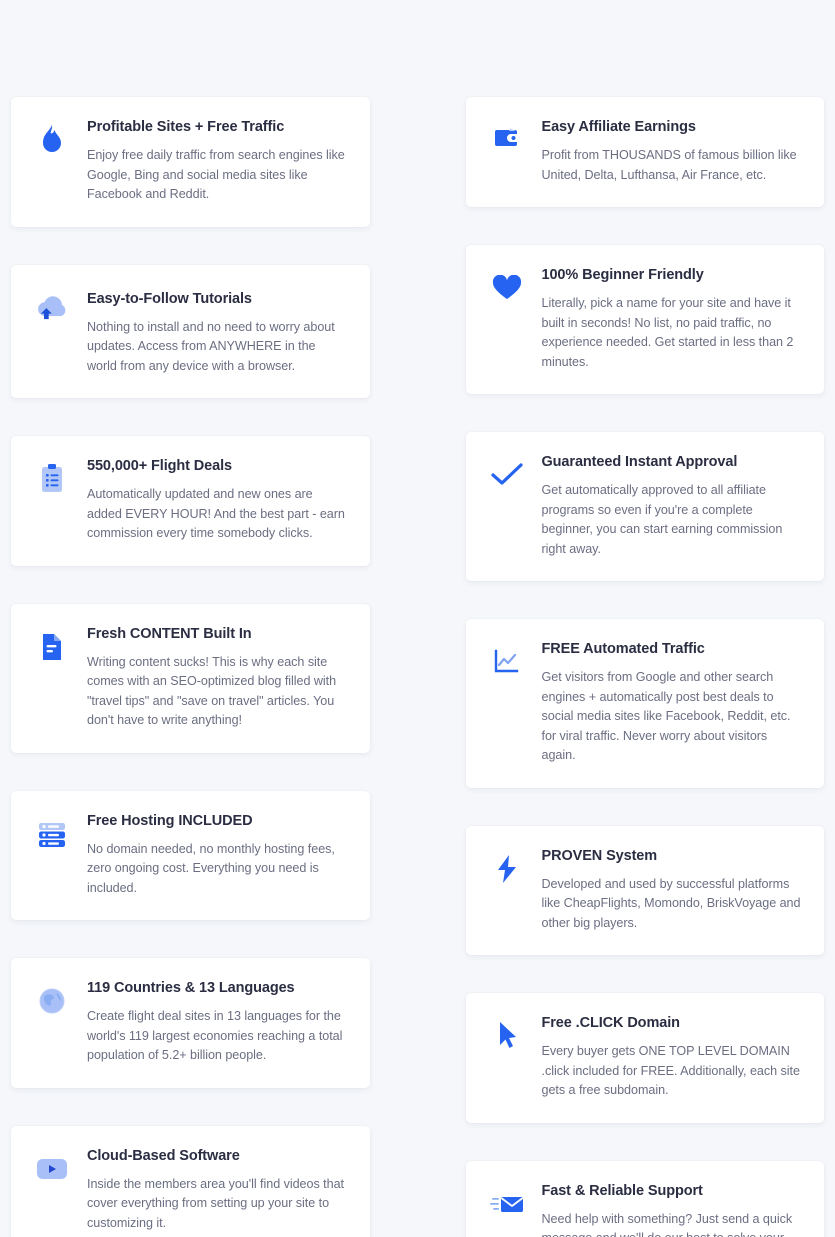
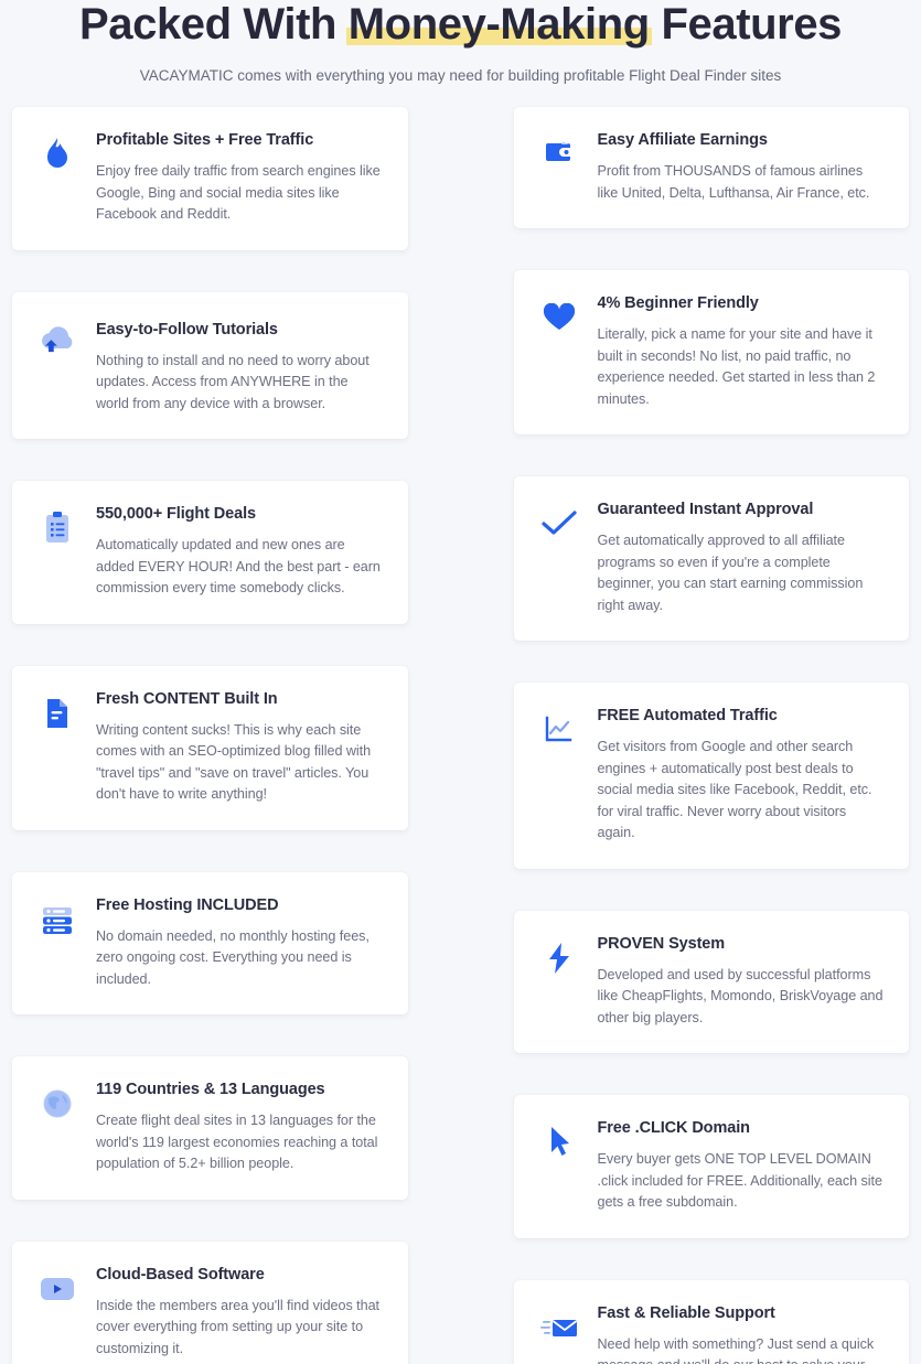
+ Packed With Money-Making Features
+ VACAYMATIC comes with everything you may need for building profitable Flight Deal Finder sites
  Profitable Sites + Free Traffic
  Enjoy free daily traffic from search engines like Google, Bing and social media sites like Facebook and Reddit.
  Easy-to-Follow Tutorials
  Nothing to install and no need to worry about updates. Access from ANYWHERE in the world from any device with a browser.
  550,000+ Flight Deals
  Automatically updated and new ones are added EVERY HOUR! And the best part - earn commission every time somebody clicks.
  Fresh CONTENT Built In
  Writing content sucks! This is why each site comes with an SEO-optimized blog filled with "travel tips" and "save on travel" articles. You don't have to write anything!
  Free Hosting INCLUDED
  No domain needed, no monthly hosting fees, zero ongoing cost. Everything you need is included.
  119 Countries & 13 Languages
  Create flight deal sites in 13 languages for the world's 119 largest economies reaching a total population of 5.2+ billion people.
  Cloud-Based Software
  Inside the members area you'll find videos that cover everything from setting up your site to customizing it.
  Easy Affiliate Earnings
- Profit from THOUSANDS of famous billion like United, Delta, Lufthansa, Air France, etc.
+ Profit from THOUSANDS of famous airlines like United, Delta, Lufthansa, Air France, etc.
- 100% Beginner Friendly
+ 4% Beginner Friendly
  Literally, pick a name for your site and have it built in seconds! No list, no paid traffic, no experience needed. Get started in less than 2 minutes.
  Guaranteed Instant Approval
  Get automatically approved to all affiliate programs so even if you're a complete beginner, you can start earning commission right away.
  FREE Automated Traffic
  Get visitors from Google and other search engines + automatically post best deals to social media sites like Facebook, Reddit, etc. for viral traffic. Never worry about visitors again.
  PROVEN System
  Developed and used by successful platforms like CheapFlights, Momondo, BriskVoyage and other big players.
  Free .CLICK Domain
  Every buyer gets ONE TOP LEVEL DOMAIN .click included for FREE. Additionally, each site gets a free subdomain.
  Fast & Reliable Support
